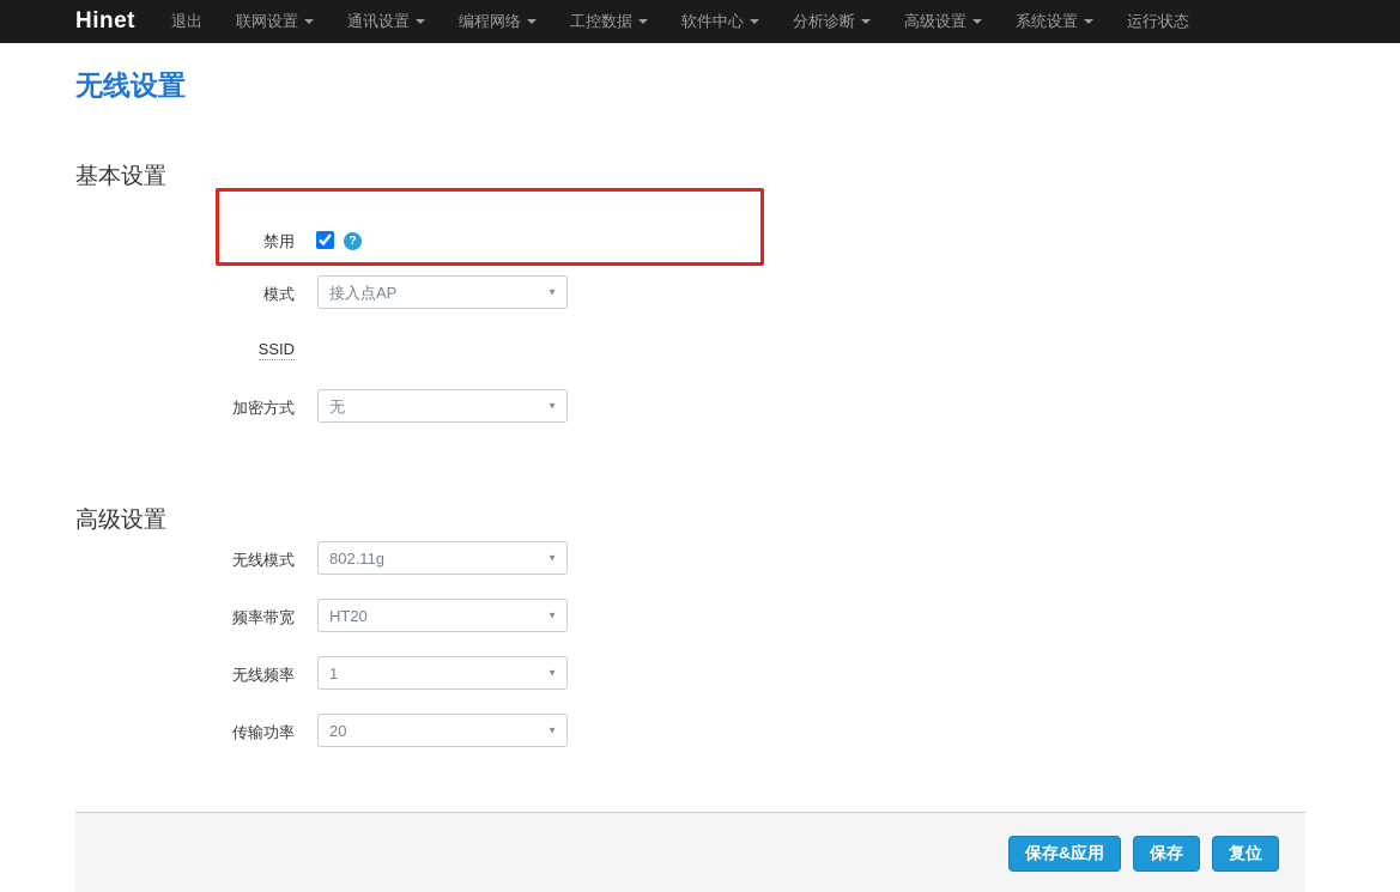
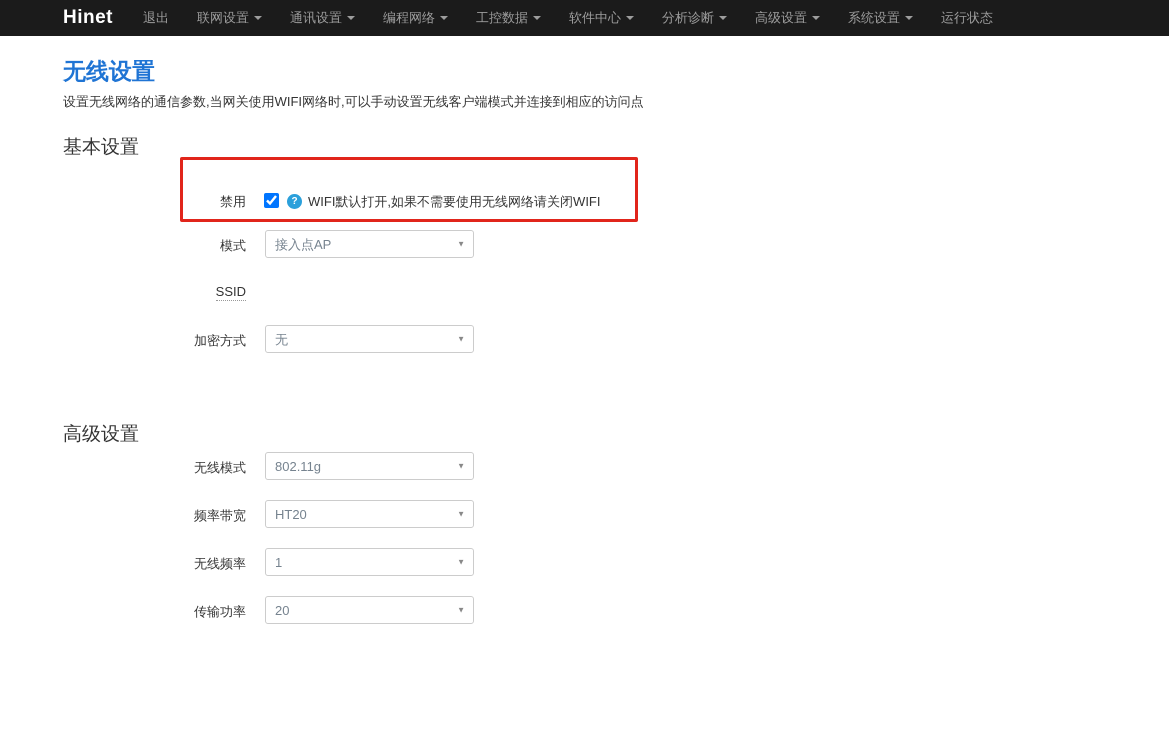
  Hinet
  退出
  联网设置
  通讯设置
  编程网络
  工控数据
  软件中心
  分析诊断
  高级设置
  系统设置
  运行状态
  无线设置
+ 设置无线网络的通信参数,当网关使用WIFI网络时,可以手动设置无线客户端模式并连接到相应的访问点
  基本设置
  禁用
  ?
+ WIFI默认打开,如果不需要使用无线网络请关闭WIFI
  模式
  接入点AP
  ▼
  SSID
  加密方式
  无
  ▼
  高级设置
  无线模式
  802.11g
  ▼
  频率带宽
  HT20
  ▼
  无线频率
  1
  ▼
  传输功率
  20
  ▼
- 保存&应用
- 保存
- 复位
